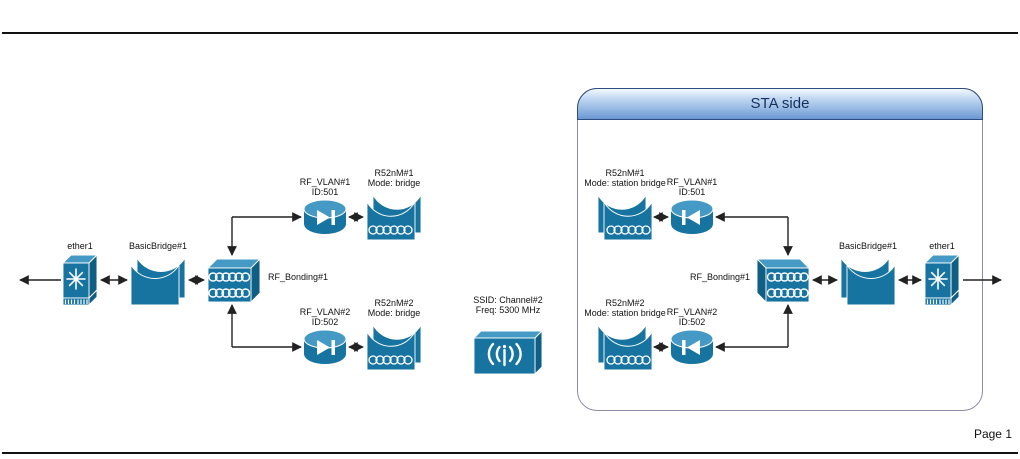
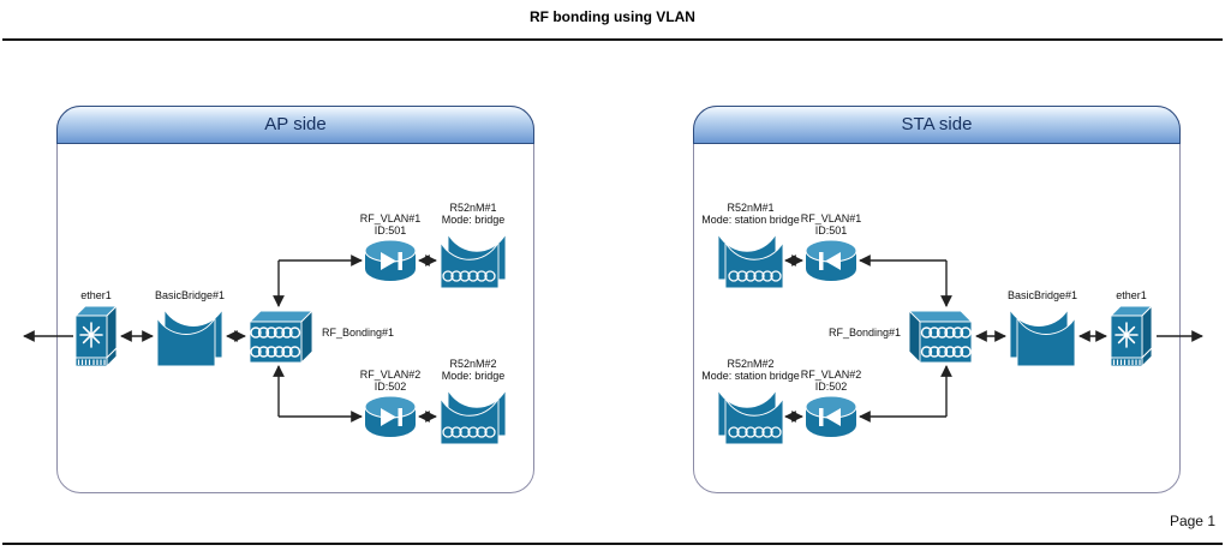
+ RF bonding using VLAN
+ AP side
  STA side
  ether1
  BasicBridge#1
  RF_Bonding#1
  RF_VLAN#1
  ID:501
  R52nM#1
  Mode: bridge
  RF_VLAN#2
  ID:502
  R52nM#2
  Mode: bridge
- SSID: Channel#2
- Freq: 5300 MHz
  R52nM#1
  Mode: station bridge
  RF_VLAN#1
  ID:501
  RF_Bonding#1
  BasicBridge#1
  ether1
  R52nM#2
  Mode: station bridge
  RF_VLAN#2
  ID:502
  Page 1
